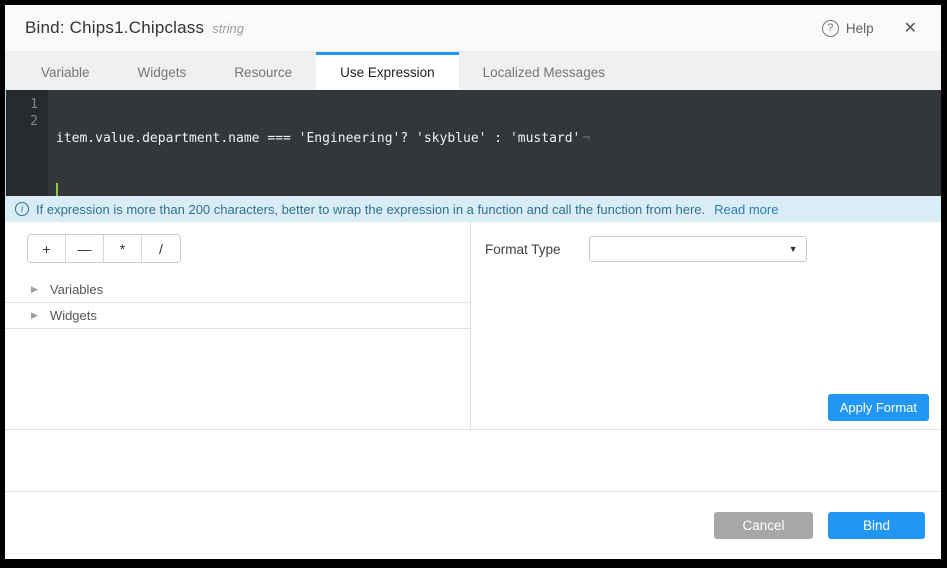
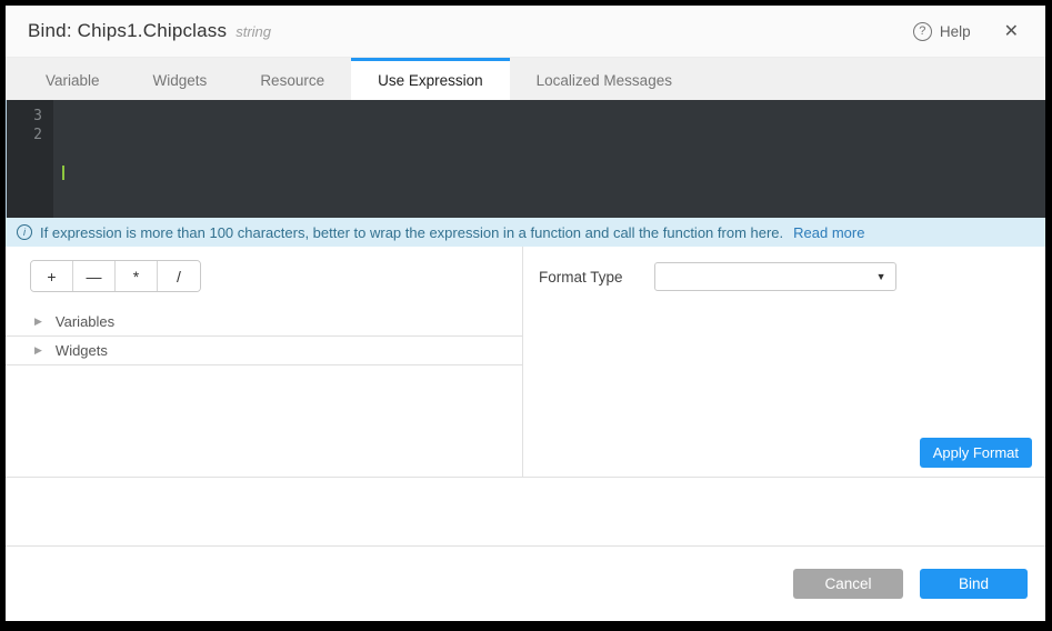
  Bind: Chips1.Chipclass
  string
  ?
  Help
  ✕
  Variable
  Widgets
  Resource
  Use Expression
  Localized Messages
- 1
+ 3
  2
- item.value.department.name === 'Engineering'? 'skyblue' : 'mustard' ¬
  i
- If expression is more than 200 characters, better to wrap the expression in a function and call the function from here.
+ If expression is more than 100 characters, better to wrap the expression in a function and call the function from here.
  Read more
  +
  —
  *
  /
  ▶
  Variables
  ▶
  Widgets
  Format Type
  ▼
  Apply Format
  Cancel
  Bind
